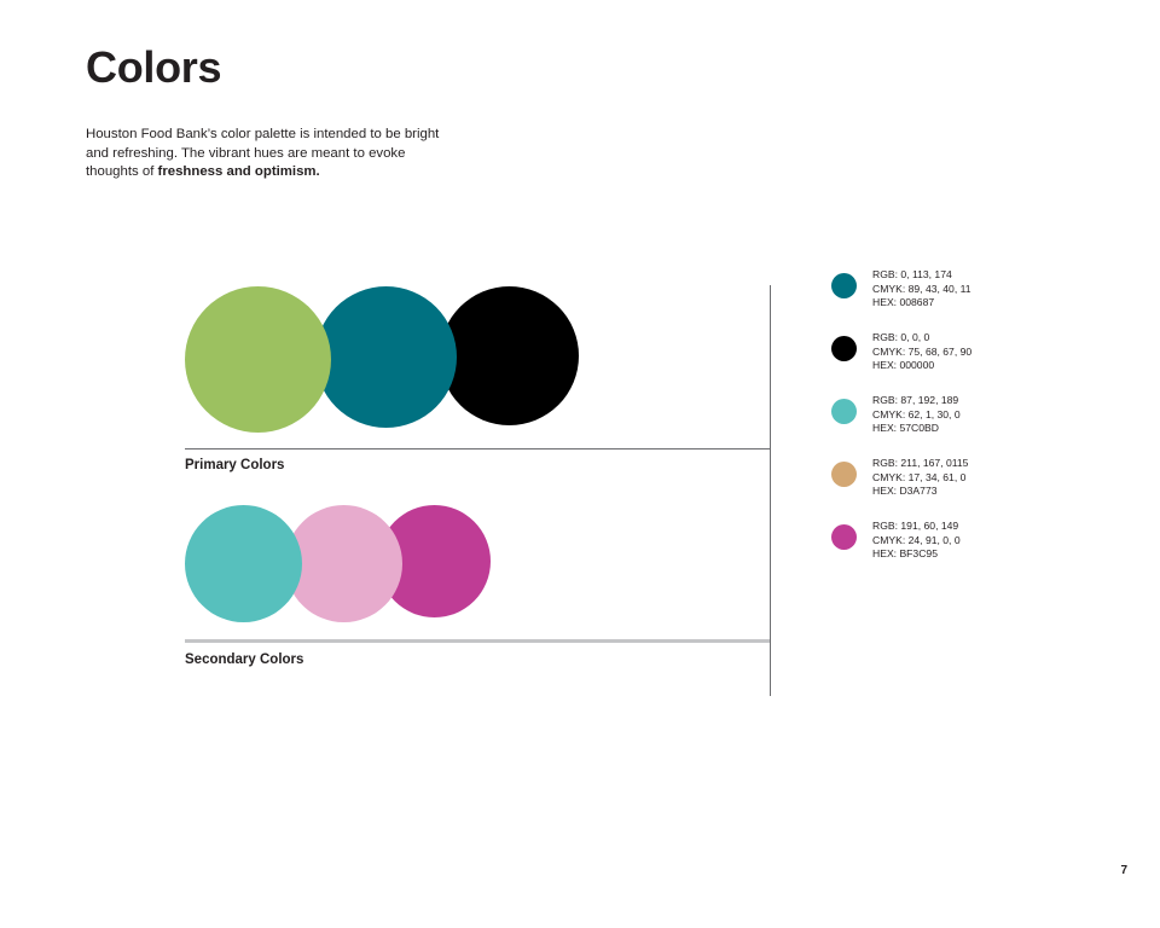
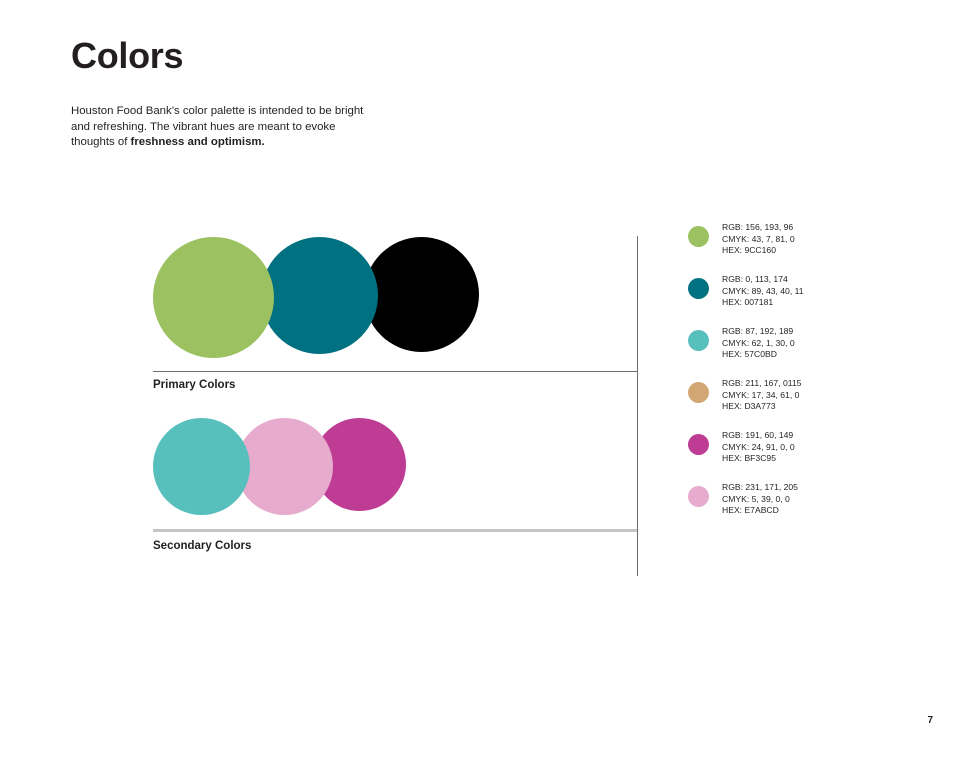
  Colors
  Houston Food Bank’s color palette is intended to be bright and refreshing. The vibrant hues are meant to evoke thoughts of freshness and optimism.
  Primary Colors
  Secondary Colors
+ RGB: 156, 193, 96
+ CMYK: 43, 7, 81, 0
+ HEX: 9CC160
  RGB: 0, 113, 174
  CMYK: 89, 43, 40, 11
- HEX: 008687
+ HEX: 007181
- RGB: 0, 0, 0
- CMYK: 75, 68, 67, 90
- HEX: 000000
  RGB: 87, 192, 189
  CMYK: 62, 1, 30, 0
  HEX: 57C0BD
  RGB: 211, 167, 0115
  CMYK: 17, 34, 61, 0
  HEX: D3A773
  RGB: 191, 60, 149
  CMYK: 24, 91, 0, 0
  HEX: BF3C95
+ RGB: 231, 171, 205
+ CMYK: 5, 39, 0, 0
+ HEX: E7ABCD
  7
